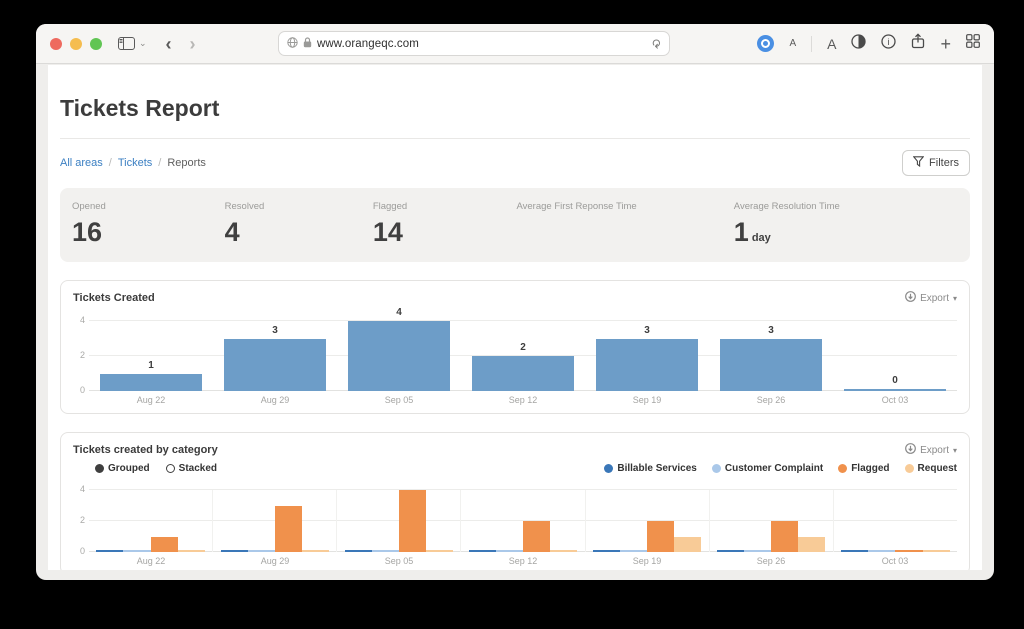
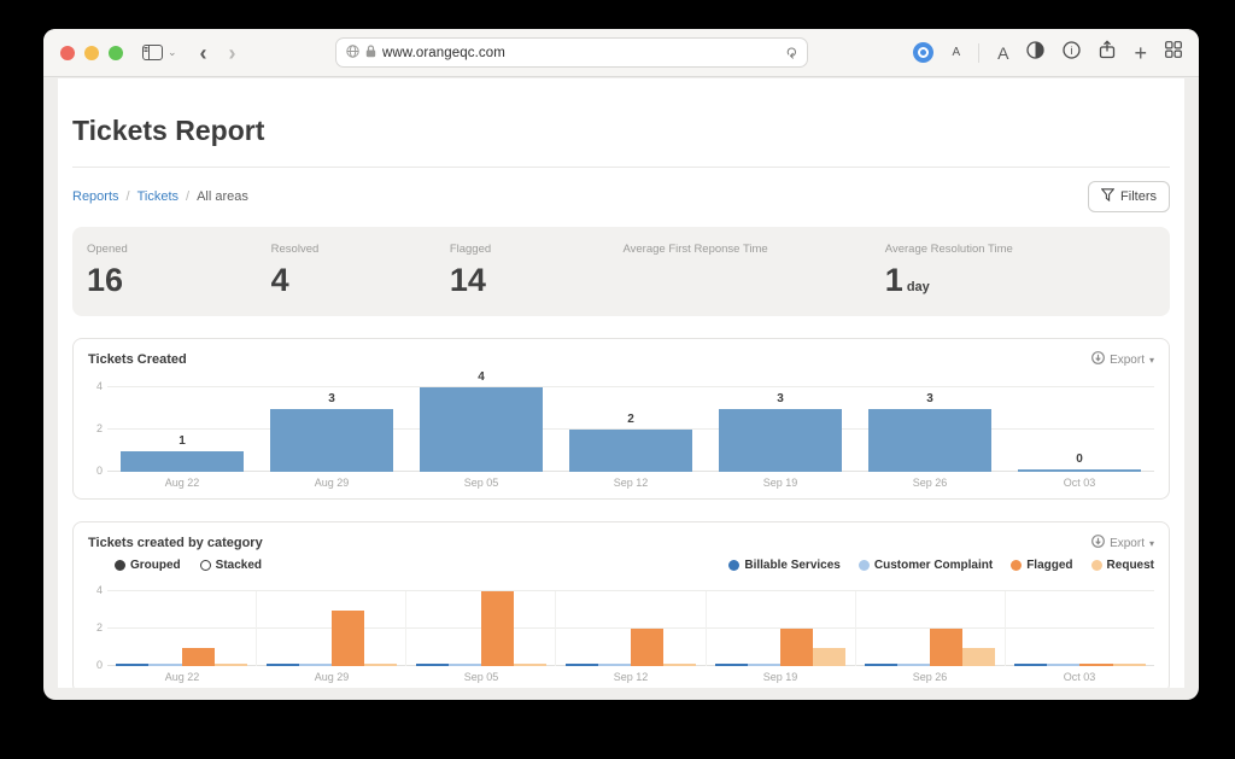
  ⌄
  ‹
  ›
  www.orangeqc.com
  A
  A
  i
  +
  Tickets Report
- All areas
+ Reports
  /
  Tickets
  /
- Reports
+ All areas
  Filters
  Opened
  16
  Resolved
  4
  Flagged
  14
  Average First Reponse Time
  Average Resolution Time
  1 day
  Tickets Created
  Export
  ▾
  0
  2
  4
  1
  3
  4
  2
  3
  3
  0
  Aug 22
  Aug 29
  Sep 05
  Sep 12
  Sep 19
  Sep 26
  Oct 03
  Tickets created by category
  Export
  ▾
  Grouped
  Stacked
  Billable Services
  Customer Complaint
  Flagged
  Request
  0
  2
  4
  Aug 22
  Aug 29
  Sep 05
  Sep 12
  Sep 19
  Sep 26
  Oct 03
